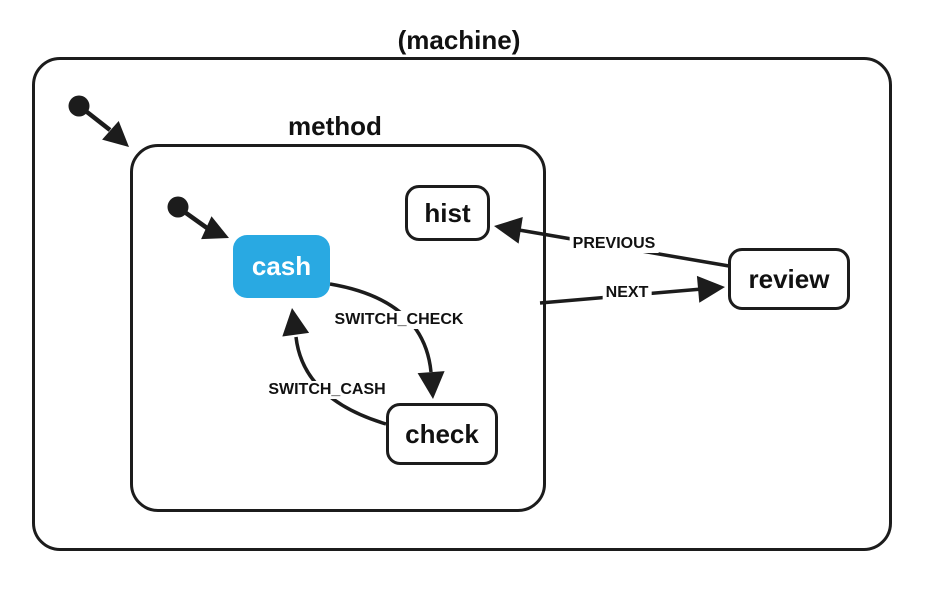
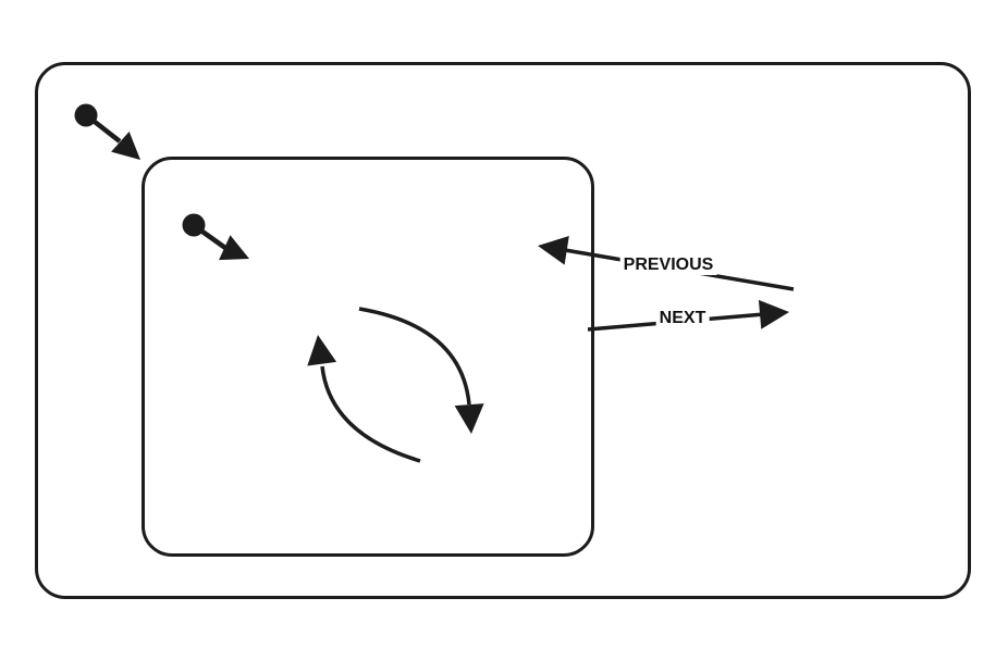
- (machine)
- method
- hist
- cash
- check
- review
- SWITCH_CHECK
- SWITCH_CASH
  NEXT
  PREVIOUS
